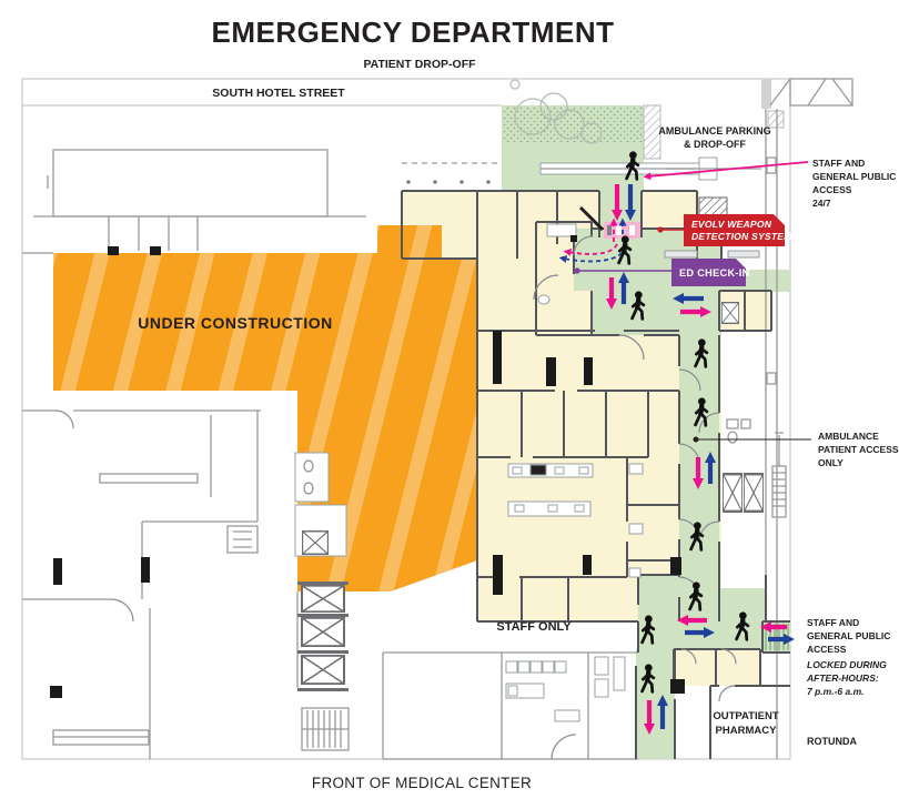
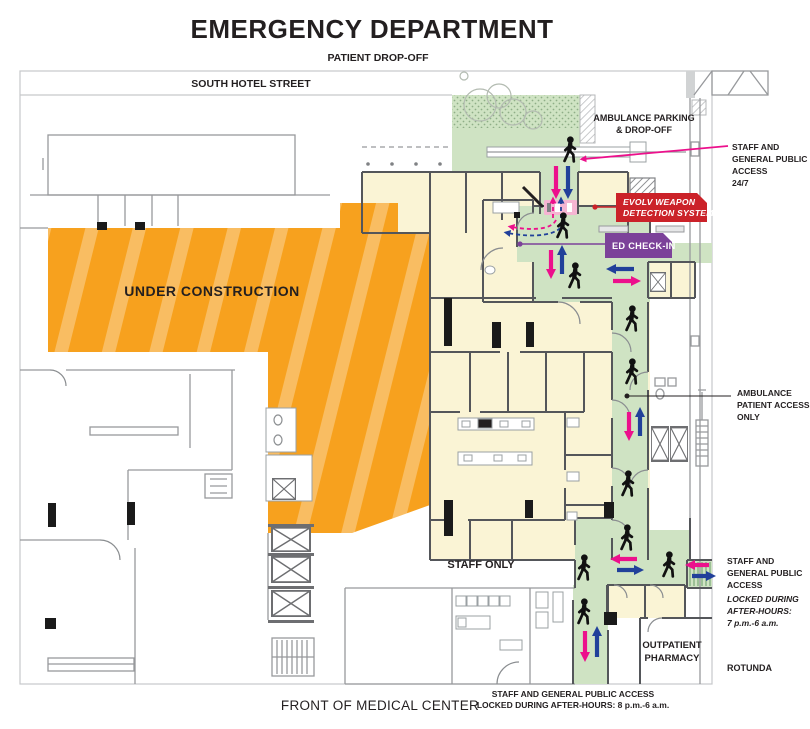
  EVOLV WEAPON
  DETECTION SYSTEM
  ED CHECK-IN
  EMERGENCY DEPARTMENT
  PATIENT DROP-OFF
  SOUTH HOTEL STREET
  AMBULANCE PARKING
  & DROP-OFF
  STAFF AND
  GENERAL PUBLIC
  ACCESS
  24/7
  UNDER CONSTRUCTION
  AMBULANCE
  PATIENT ACCESS
  ONLY
  STAFF ONLY
  STAFF AND
  GENERAL PUBLIC
  ACCESS
  LOCKED DURING
  AFTER-HOURS:
  7 p.m.-6 a.m.
  OUTPATIENT
  PHARMACY
  ROTUNDA
  FRONT OF MEDICAL CENTER
+ STAFF AND GENERAL PUBLIC ACCESS
+ LOCKED DURING AFTER-HOURS: 8 p.m.-6 a.m.
